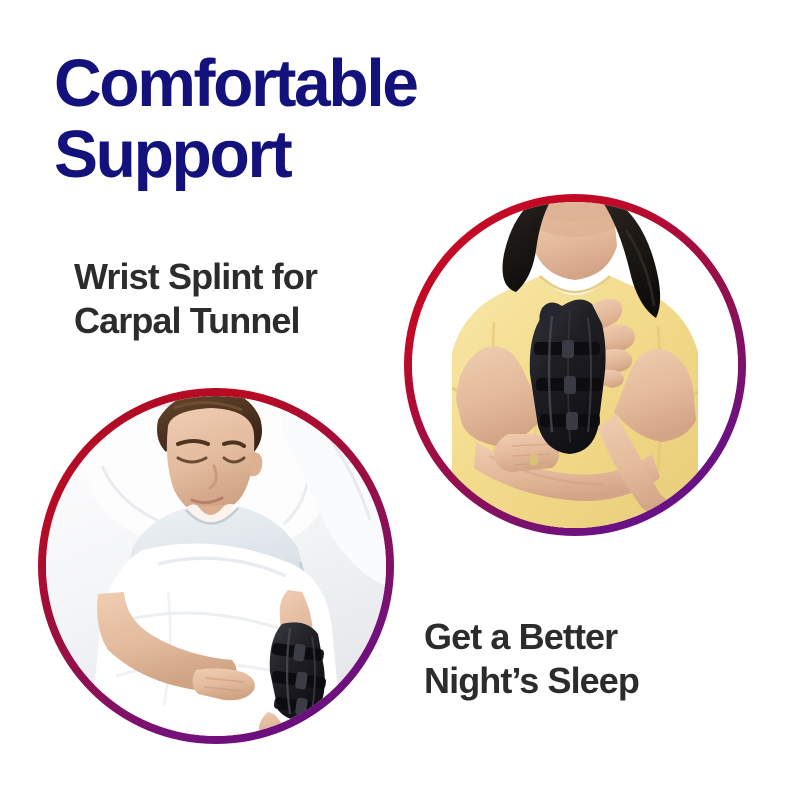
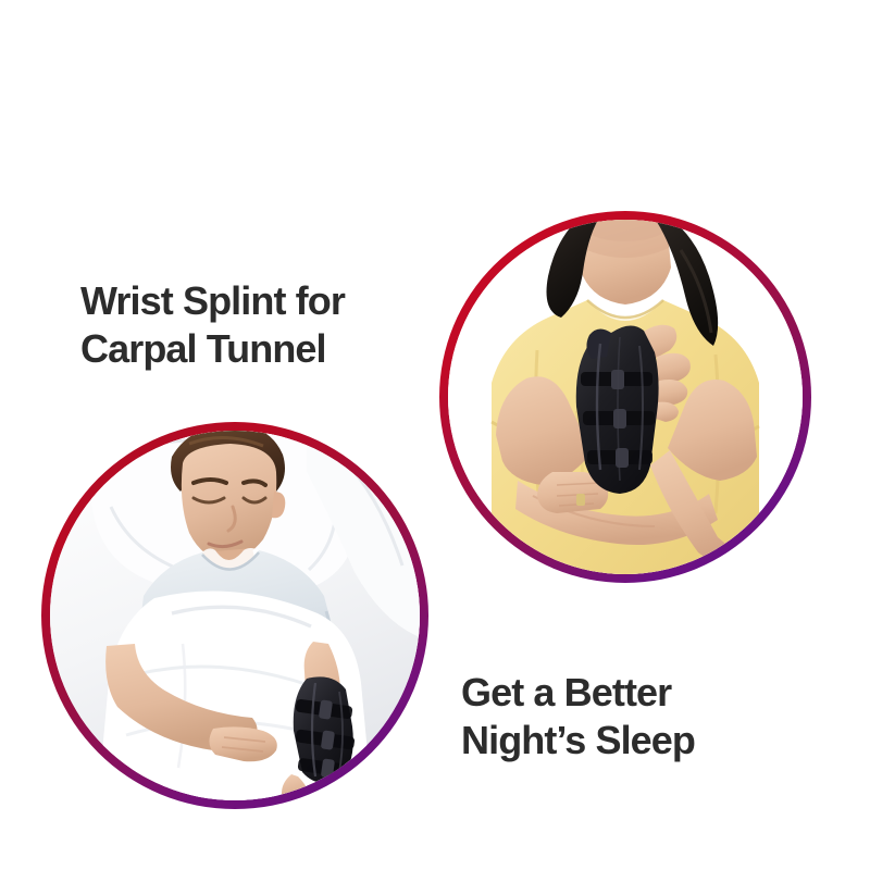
- Comfortable
- Support
  Wrist Splint for
  Carpal Tunnel
  Get a Better
  Night’s Sleep
